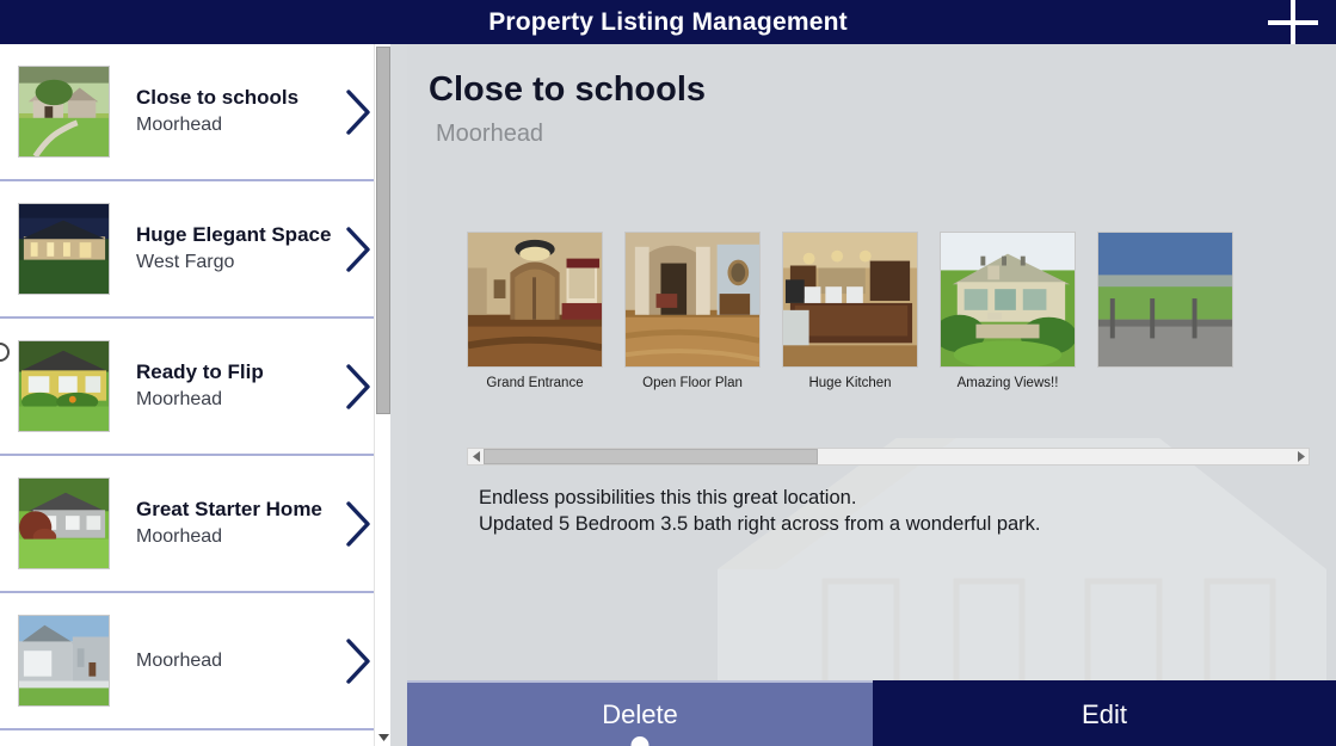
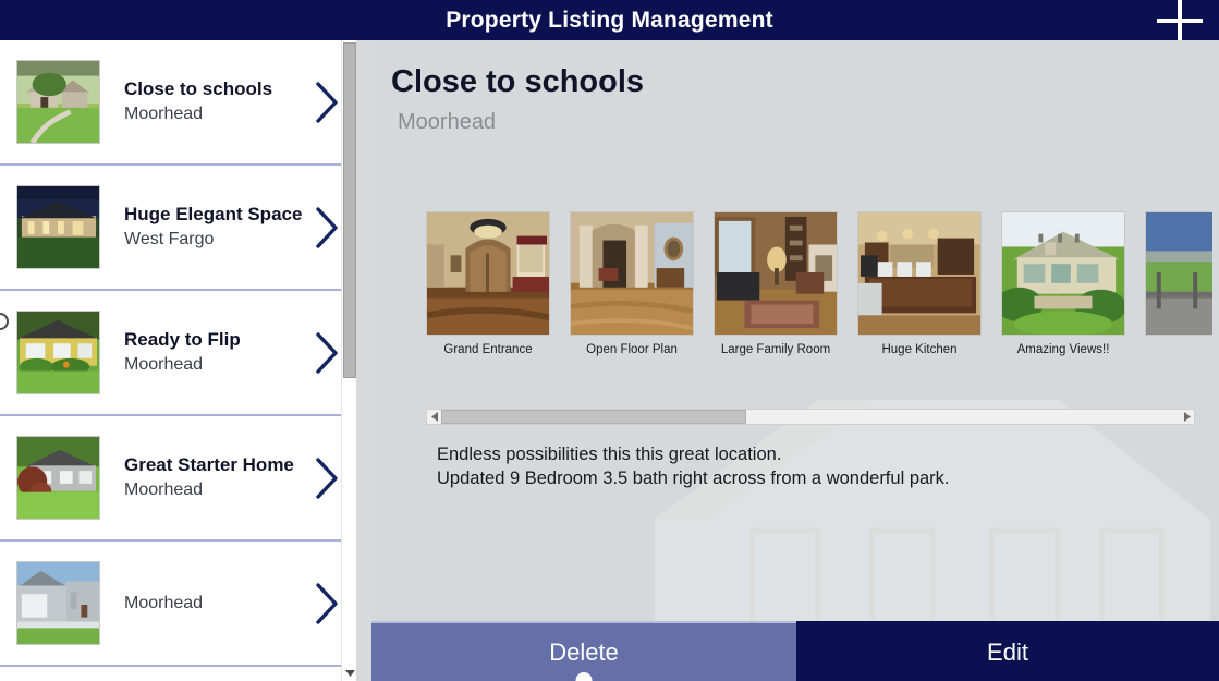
  Property Listing Management
  Close to schools
  Moorhead
  Huge Elegant Space
  West Fargo
  Ready to Flip
  Moorhead
  Great Starter Home
  Moorhead
  Moorhead
  Close to schools
  Moorhead
  Grand Entrance
  Open Floor Plan
+ Large Family Room
  Huge Kitchen
  Amazing Views!!
  Endless possibilities this this great location.
- Updated 5 Bedroom 3.5 bath right across from a wonderful park.
+ Updated 9 Bedroom 3.5 bath right across from a wonderful park.
  Delete
  Edit
